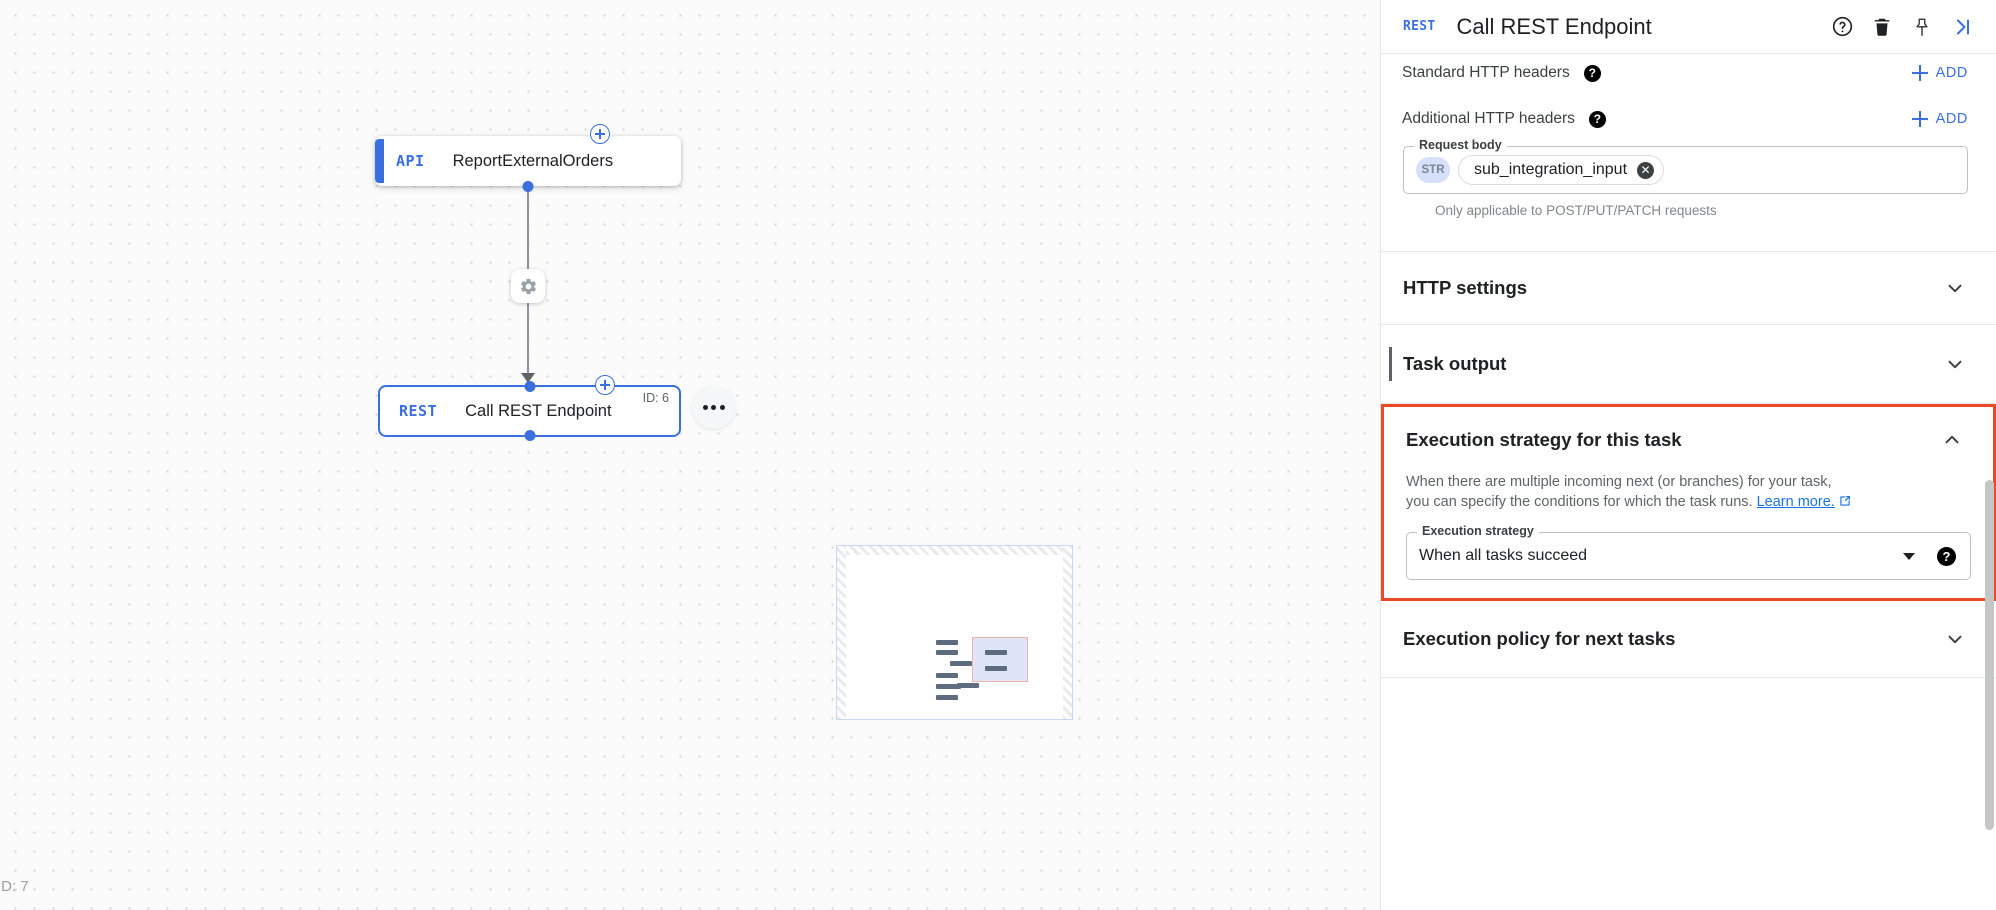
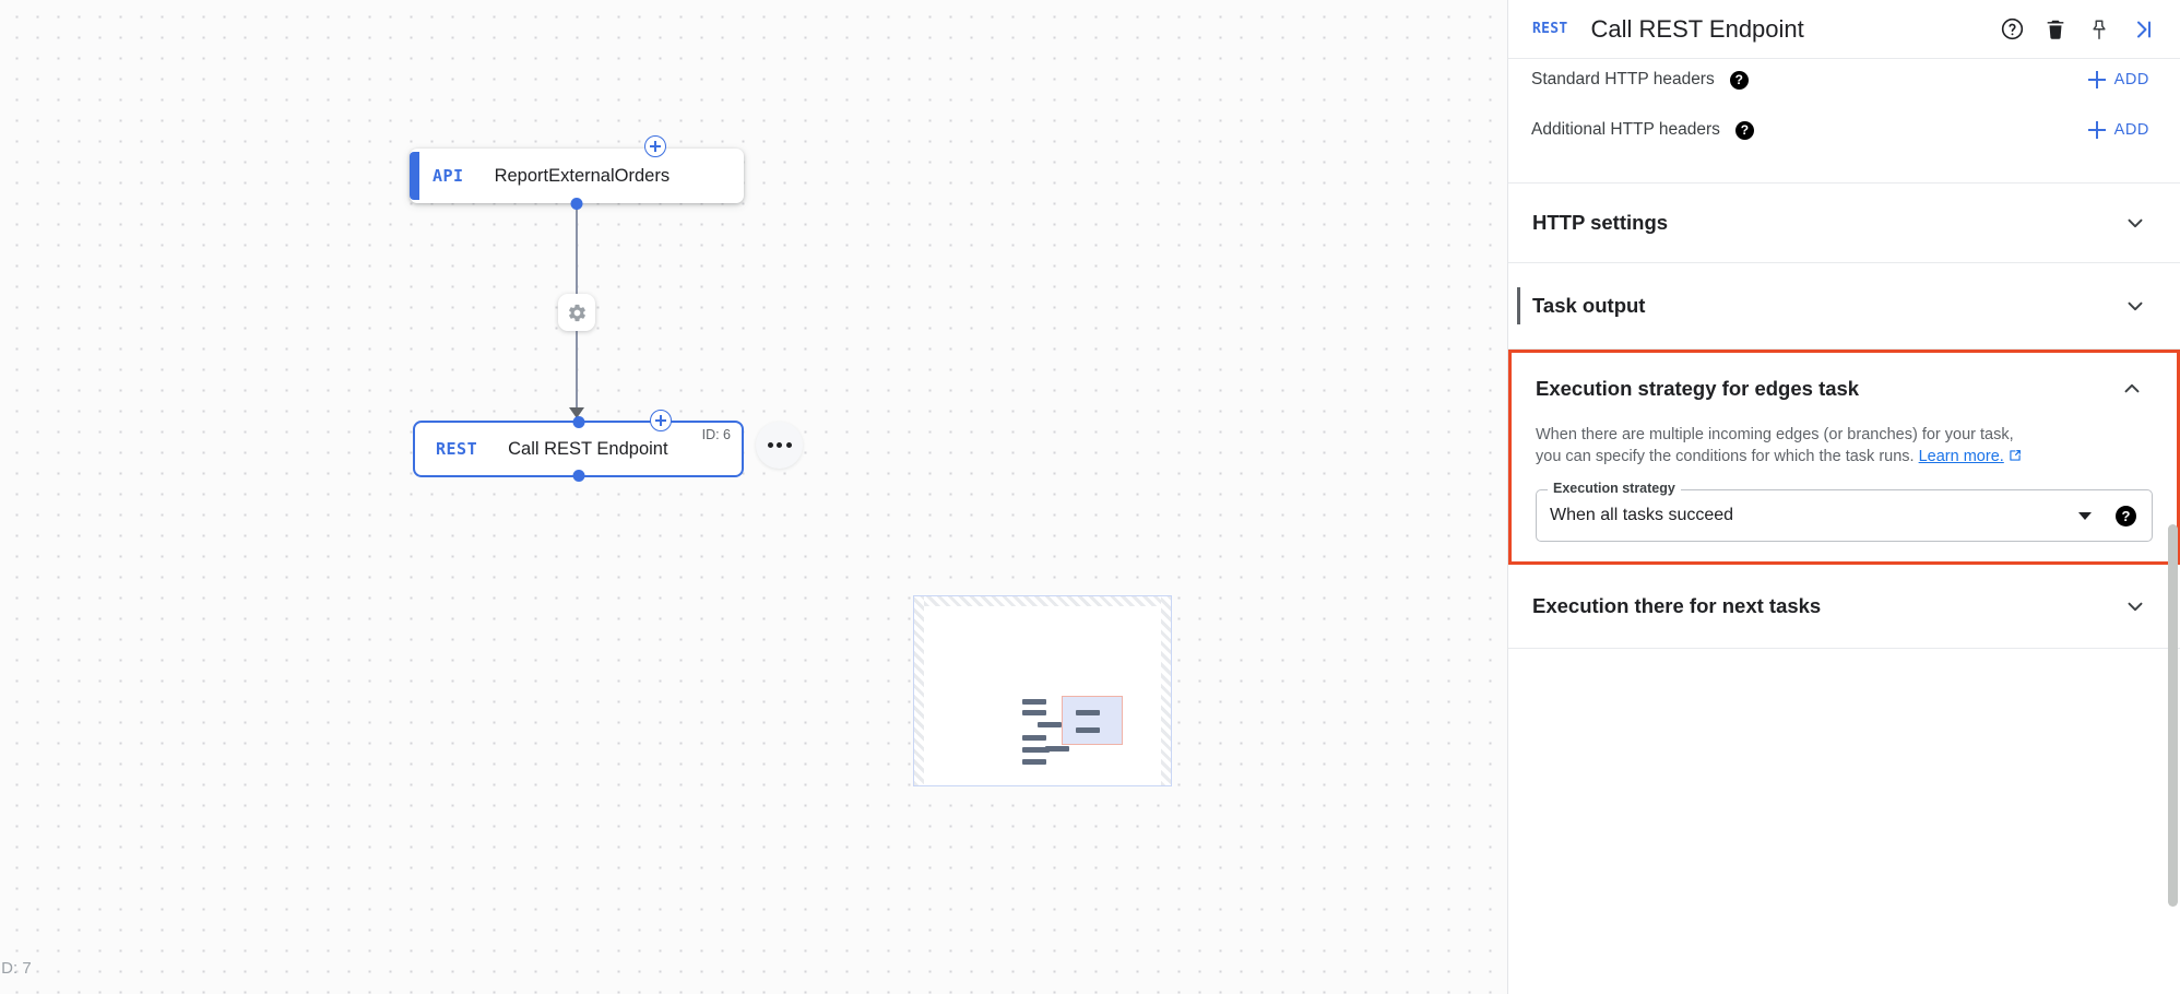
  API
  ReportExternalOrders
  REST
  Call REST Endpoint
  ID: 6
  D: 7
  REST
  Call REST Endpoint
  Standard HTTP headers
  ?
  ADD
  Additional HTTP headers
  ?
  ADD
- Request body
- STR
- sub_integration_input
- ✕
- Only applicable to POST/PUT/PATCH requests
  HTTP settings
  Task output
- Execution strategy for this task
+ Execution strategy for edges task
- When there are multiple incoming next (or branches) for your task,
+ When there are multiple incoming edges (or branches) for your task,
  you can specify the conditions for which the task runs. Learn more.
  Execution strategy
  When all tasks succeed
  ?
- Execution policy for next tasks
+ Execution there for next tasks
